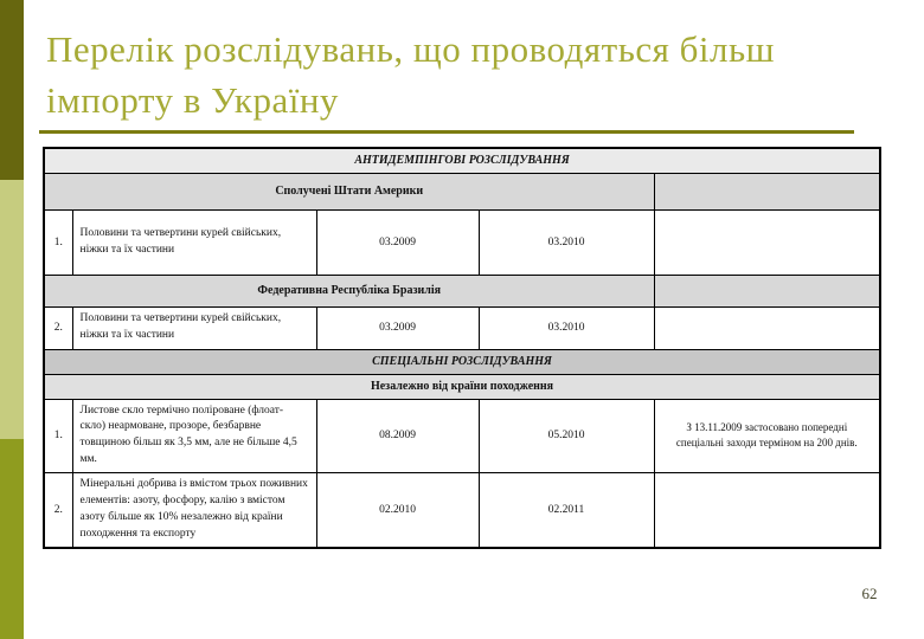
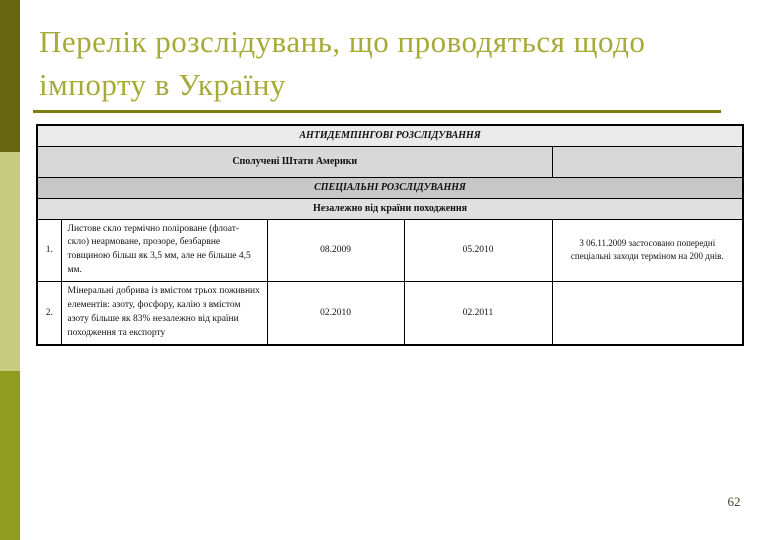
- Перелік розслідувань, що проводяться більш імпорту в Україну
+ Перелік розслідувань, що проводяться щодо імпорту в Україну
  АНТИДЕМПІНГОВІ РОЗСЛІДУВАННЯ
  Сполучені Штати Америки
- 1.	Половини та четвертини курей свійських, ніжки та їх частини	03.2009	03.2010
- Федеративна Республіка Бразилія
- 2.	Половини та четвертини курей свійських, ніжки та їх частини	03.2009	03.2010
  СПЕЦІАЛЬНІ РОЗСЛІДУВАННЯ
  Незалежно від країни походження
- 1.	Листове скло термічно поліроване (флоат-скло) неармоване, прозоре, безбарвне товщиною більш як 3,5 мм, але не більше 4,5 мм.	08.2009	05.2010	З 13.11.2009 застосовано попередні спеціальні заходи терміном на 200 днів.
+ 1.	Листове скло термічно поліроване (флоат-скло) неармоване, прозоре, безбарвне товщиною більш як 3,5 мм, але не більше 4,5 мм.	08.2009	05.2010	З 06.11.2009 застосовано попередні спеціальні заходи терміном на 200 днів.
- 2.	Мінеральні добрива із вмістом трьох поживних елементів: азоту, фосфору, калію з вмістом азоту більше як 10% незалежно від країни походження та експорту	02.2010	02.2011
+ 2.	Мінеральні добрива із вмістом трьох поживних елементів: азоту, фосфору, калію з вмістом азоту більше як 83% незалежно від країни походження та експорту	02.2010	02.2011
  62
